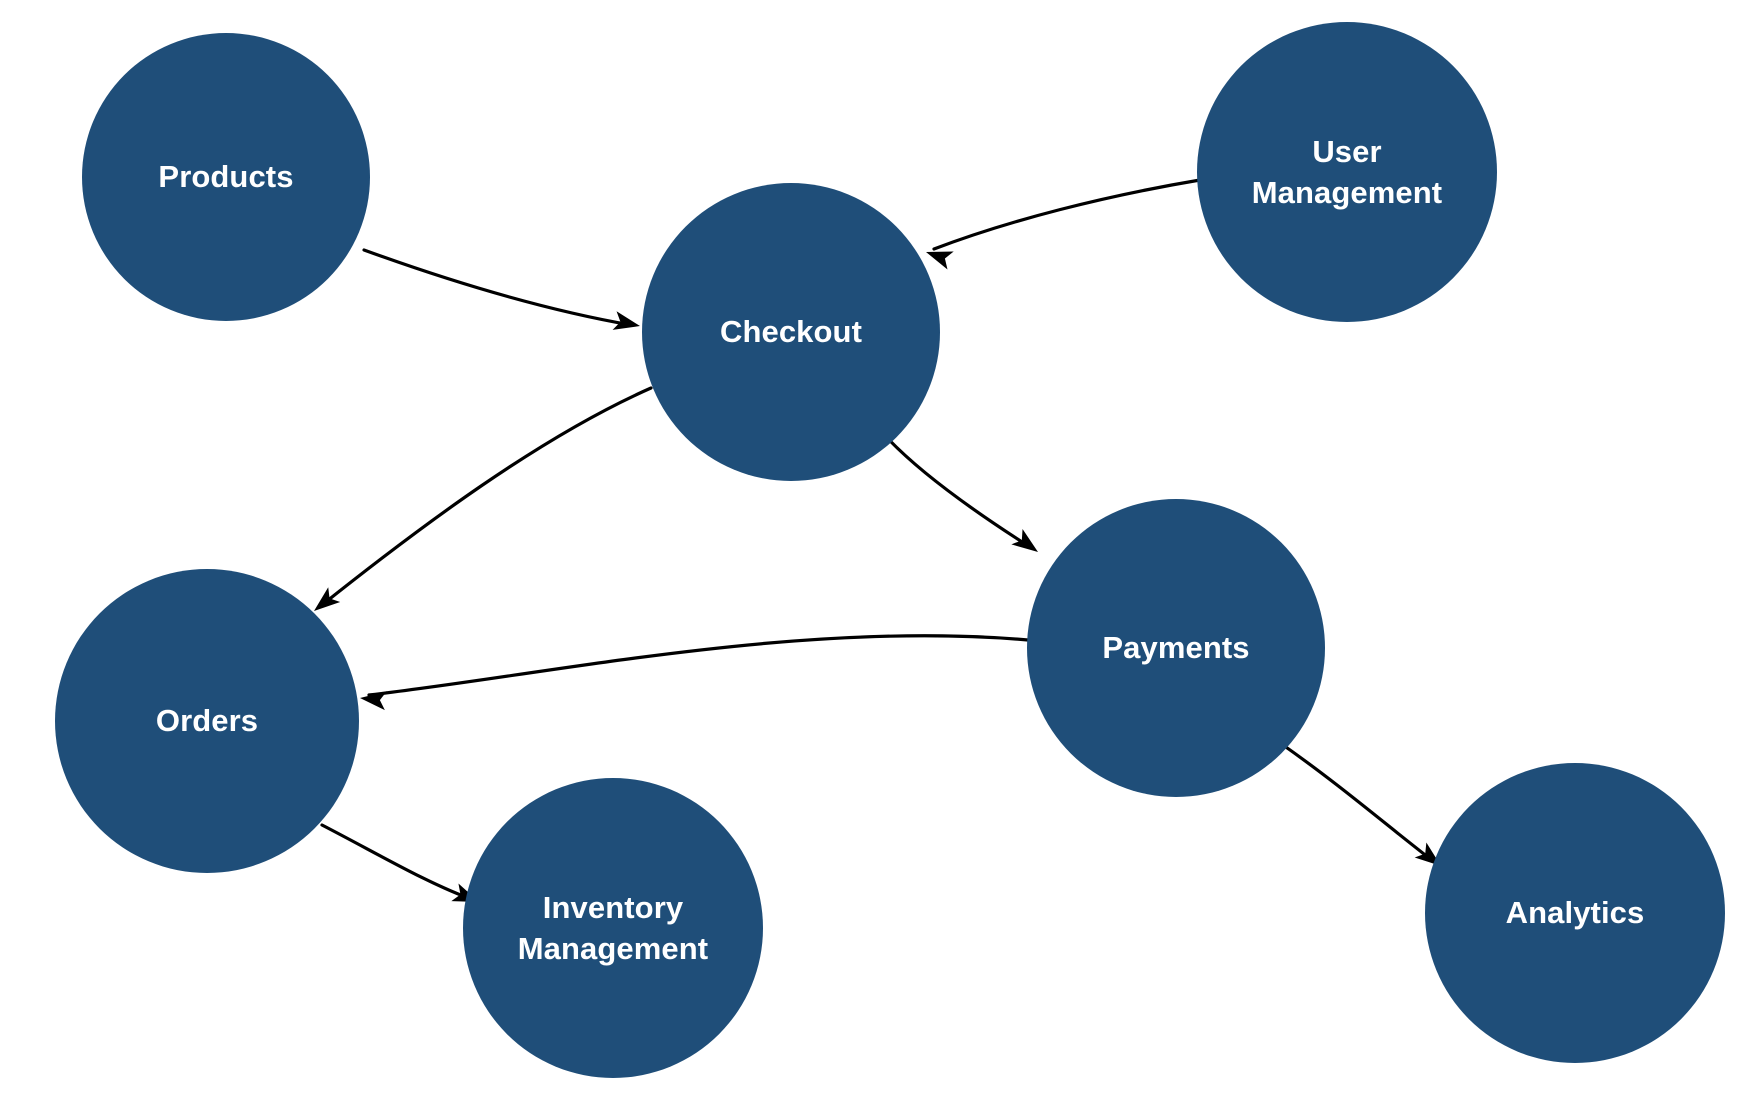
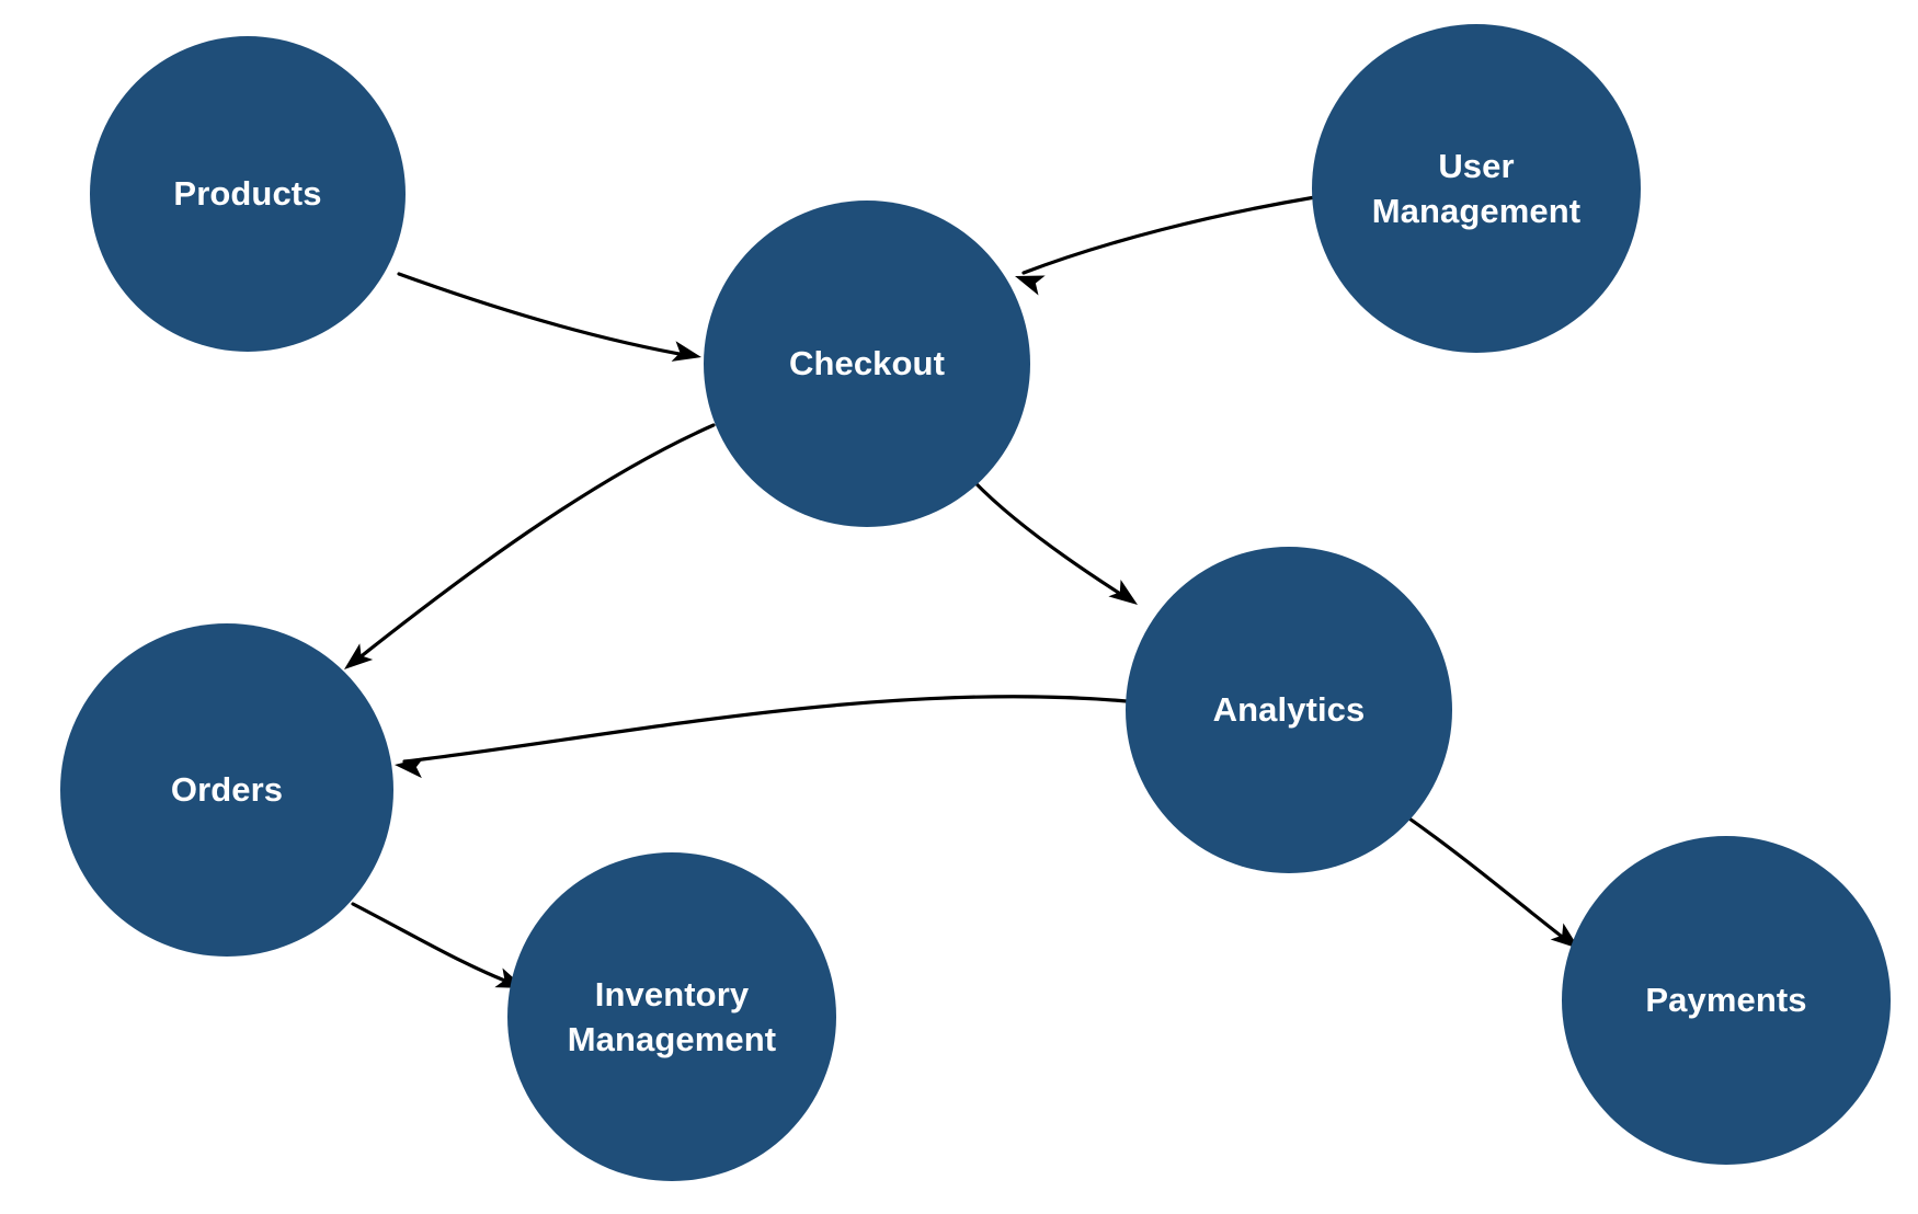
  Products
  Checkout
  User
  Management
  Orders
- Payments
+ Analytics
  Inventory
  Management
- Analytics
+ Payments
